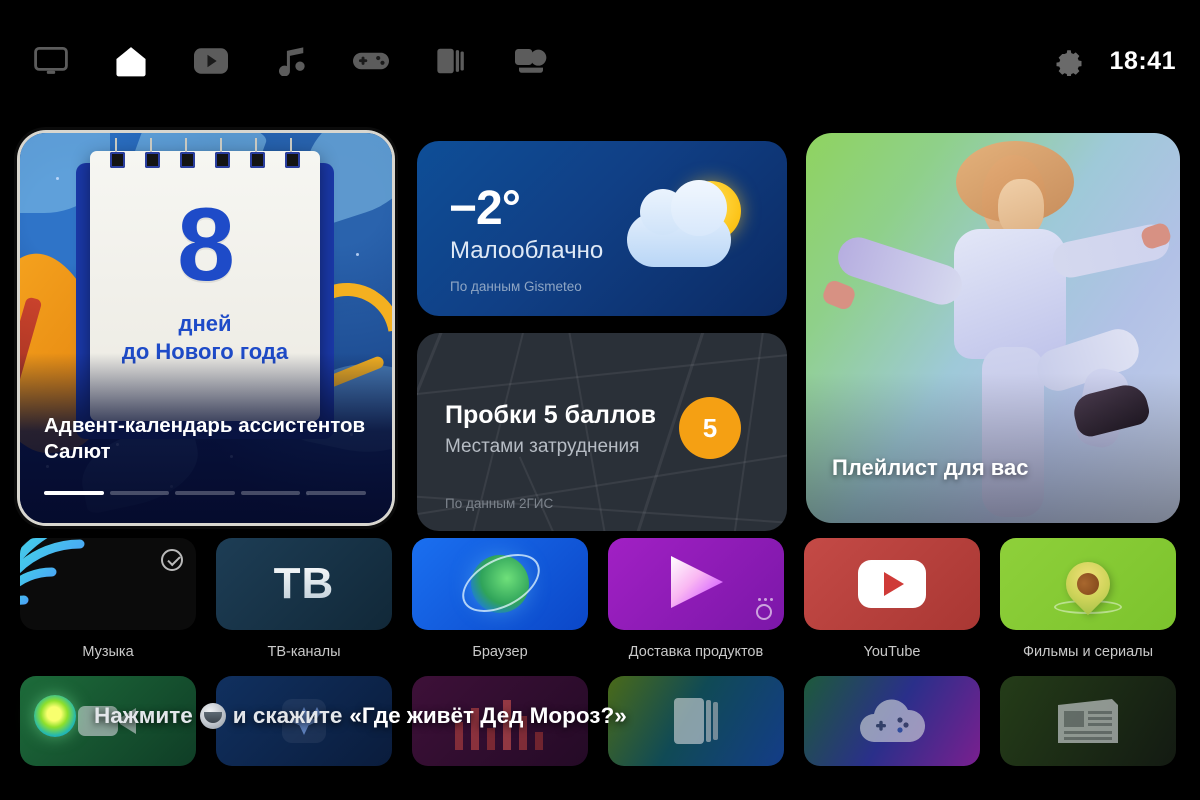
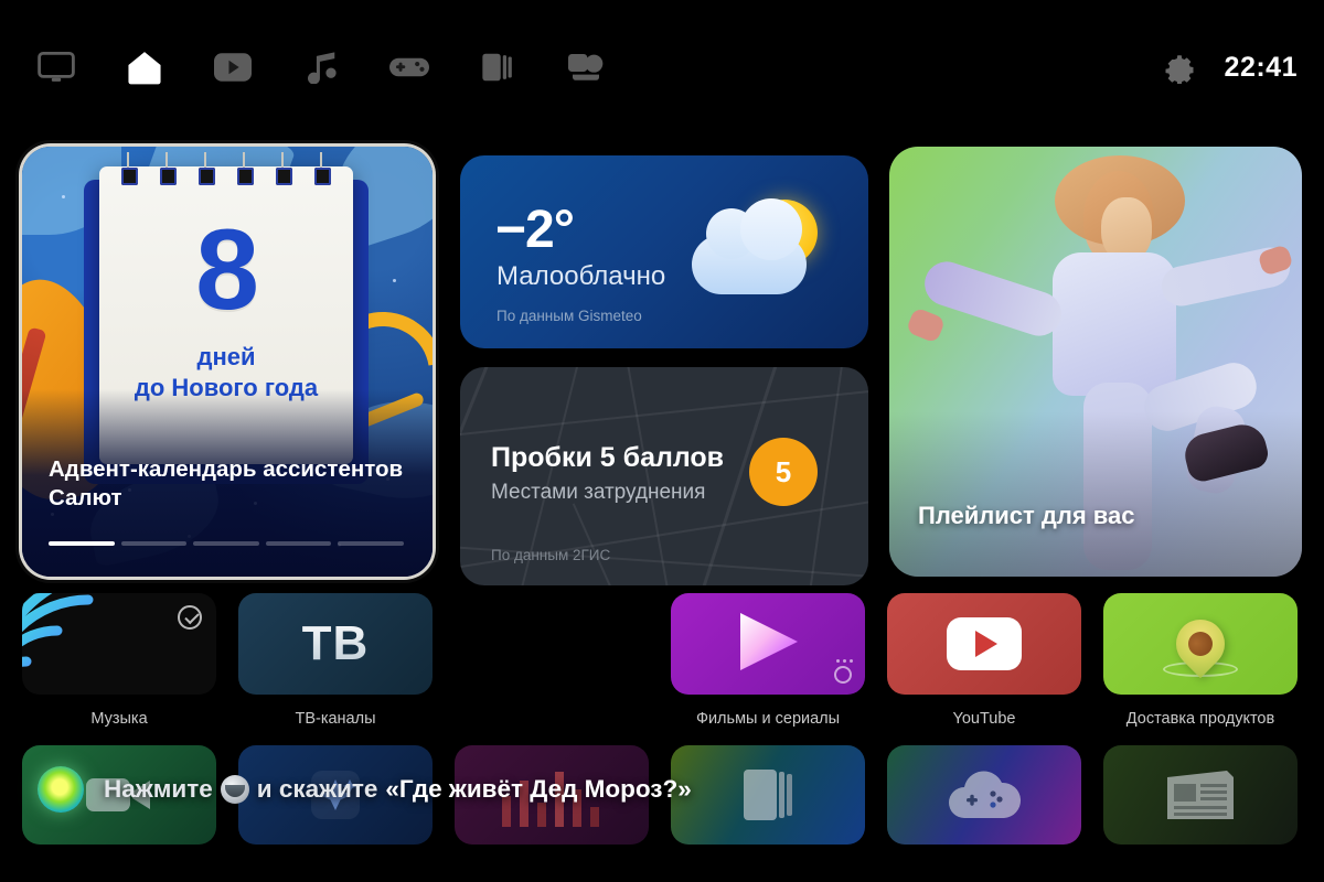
- 18:41
+ 22:41
  8
  дней
  до Нового года
  Адвент-календарь ассистентов Салют
  −2°
  Малооблачно
  По данным Gismeteo
  Пробки 5 баллов
  Местами затруднения
  По данным 2ГИС
  5
  Плейлист для вас
  Музыка
  ТВ
  ТВ-каналы
- Браузер
- Доставка продуктов
+ Фильмы и сериалы
  YouTube
- Фильмы и сериалы
+ Доставка продуктов
  Нажмите
  и скажите
  «Где живёт Дед Мороз?»
